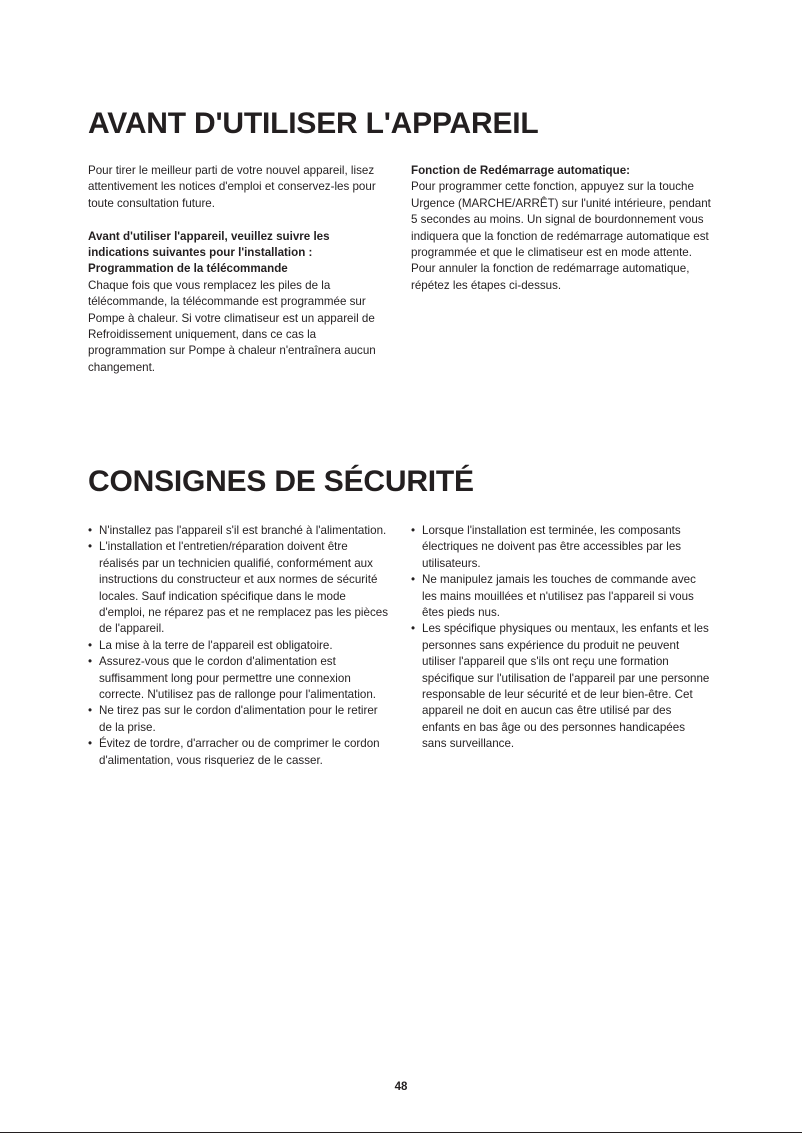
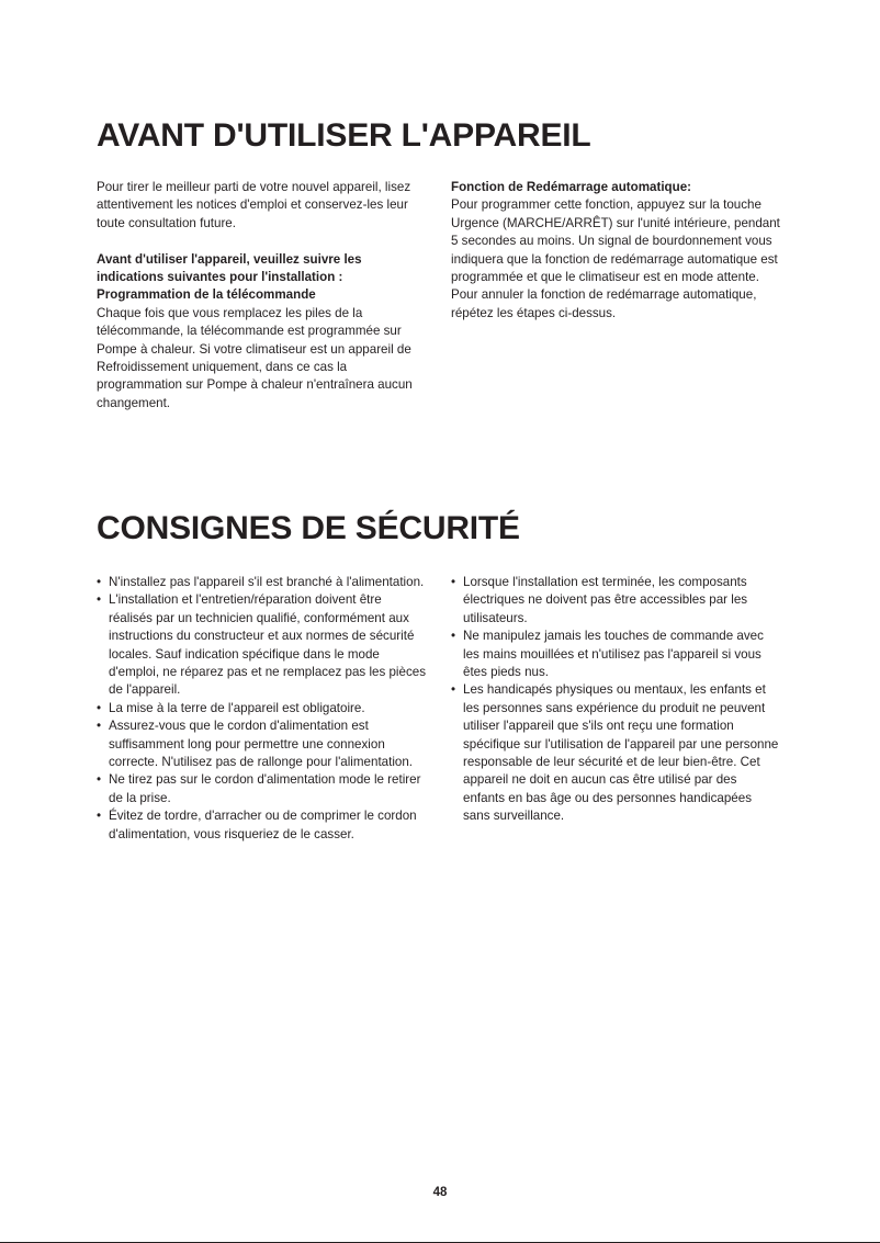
  AVANT D'UTILISER L'APPAREIL
- Pour tirer le meilleur parti de votre nouvel appareil, lisez attentivement les notices d'emploi et conservez-les pour toute consultation future.
+ Pour tirer le meilleur parti de votre nouvel appareil, lisez attentivement les notices d'emploi et conservez-les leur toute consultation future.
  Avant d'utiliser l'appareil, veuillez suivre les indications suivantes pour l'installation : Programmation de la télécommande
  Chaque fois que vous remplacez les piles de la télécommande, la télécommande est programmée sur Pompe à chaleur. Si votre climatiseur est un appareil de Refroidissement uniquement, dans ce cas la programmation sur Pompe à chaleur n'entraînera aucun changement.
  Fonction de Redémarrage automatique:
  Pour programmer cette fonction, appuyez sur la touche Urgence (MARCHE/ARRÊT) sur l'unité intérieure, pendant 5 secondes au moins. Un signal de bourdonnement vous indiquera que la fonction de redémarrage automatique est programmée et que le climatiseur est en mode attente.
  Pour annuler la fonction de redémarrage automatique, répétez les étapes ci-dessus.
  CONSIGNES DE SÉCURITÉ
  •
  N'installez pas l'appareil s'il est branché à l'alimentation.
  •
  L'installation et l'entretien/réparation doivent être réalisés par un technicien qualifié, conformément aux instructions du constructeur et aux normes de sécurité locales. Sauf indication spécifique dans le mode d'emploi, ne réparez pas et ne remplacez pas les pièces de l'appareil.
  •
  La mise à la terre de l'appareil est obligatoire.
  •
  Assurez-vous que le cordon d'alimentation est suffisamment long pour permettre une connexion correcte. N'utilisez pas de rallonge pour l'alimentation.
  •
- Ne tirez pas sur le cordon d'alimentation pour le retirer de la prise.
+ Ne tirez pas sur le cordon d'alimentation mode le retirer de la prise.
  •
  Évitez de tordre, d'arracher ou de comprimer le cordon d'alimentation, vous risqueriez de le casser.
  •
  Lorsque l'installation est terminée, les composants électriques ne doivent pas être accessibles par les utilisateurs.
  •
  Ne manipulez jamais les touches de commande avec les mains mouillées et n'utilisez pas l'appareil si vous êtes pieds nus.
  •
- Les spécifique physiques ou mentaux, les enfants et les personnes sans expérience du produit ne peuvent utiliser l'appareil que s'ils ont reçu une formation spécifique sur l'utilisation de l'appareil par une personne responsable de leur sécurité et de leur bien-être. Cet appareil ne doit en aucun cas être utilisé par des enfants en bas âge ou des personnes handicapées sans surveillance.
+ Les handicapés physiques ou mentaux, les enfants et les personnes sans expérience du produit ne peuvent utiliser l'appareil que s'ils ont reçu une formation spécifique sur l'utilisation de l'appareil par une personne responsable de leur sécurité et de leur bien-être. Cet appareil ne doit en aucun cas être utilisé par des enfants en bas âge ou des personnes handicapées sans surveillance.
  48
